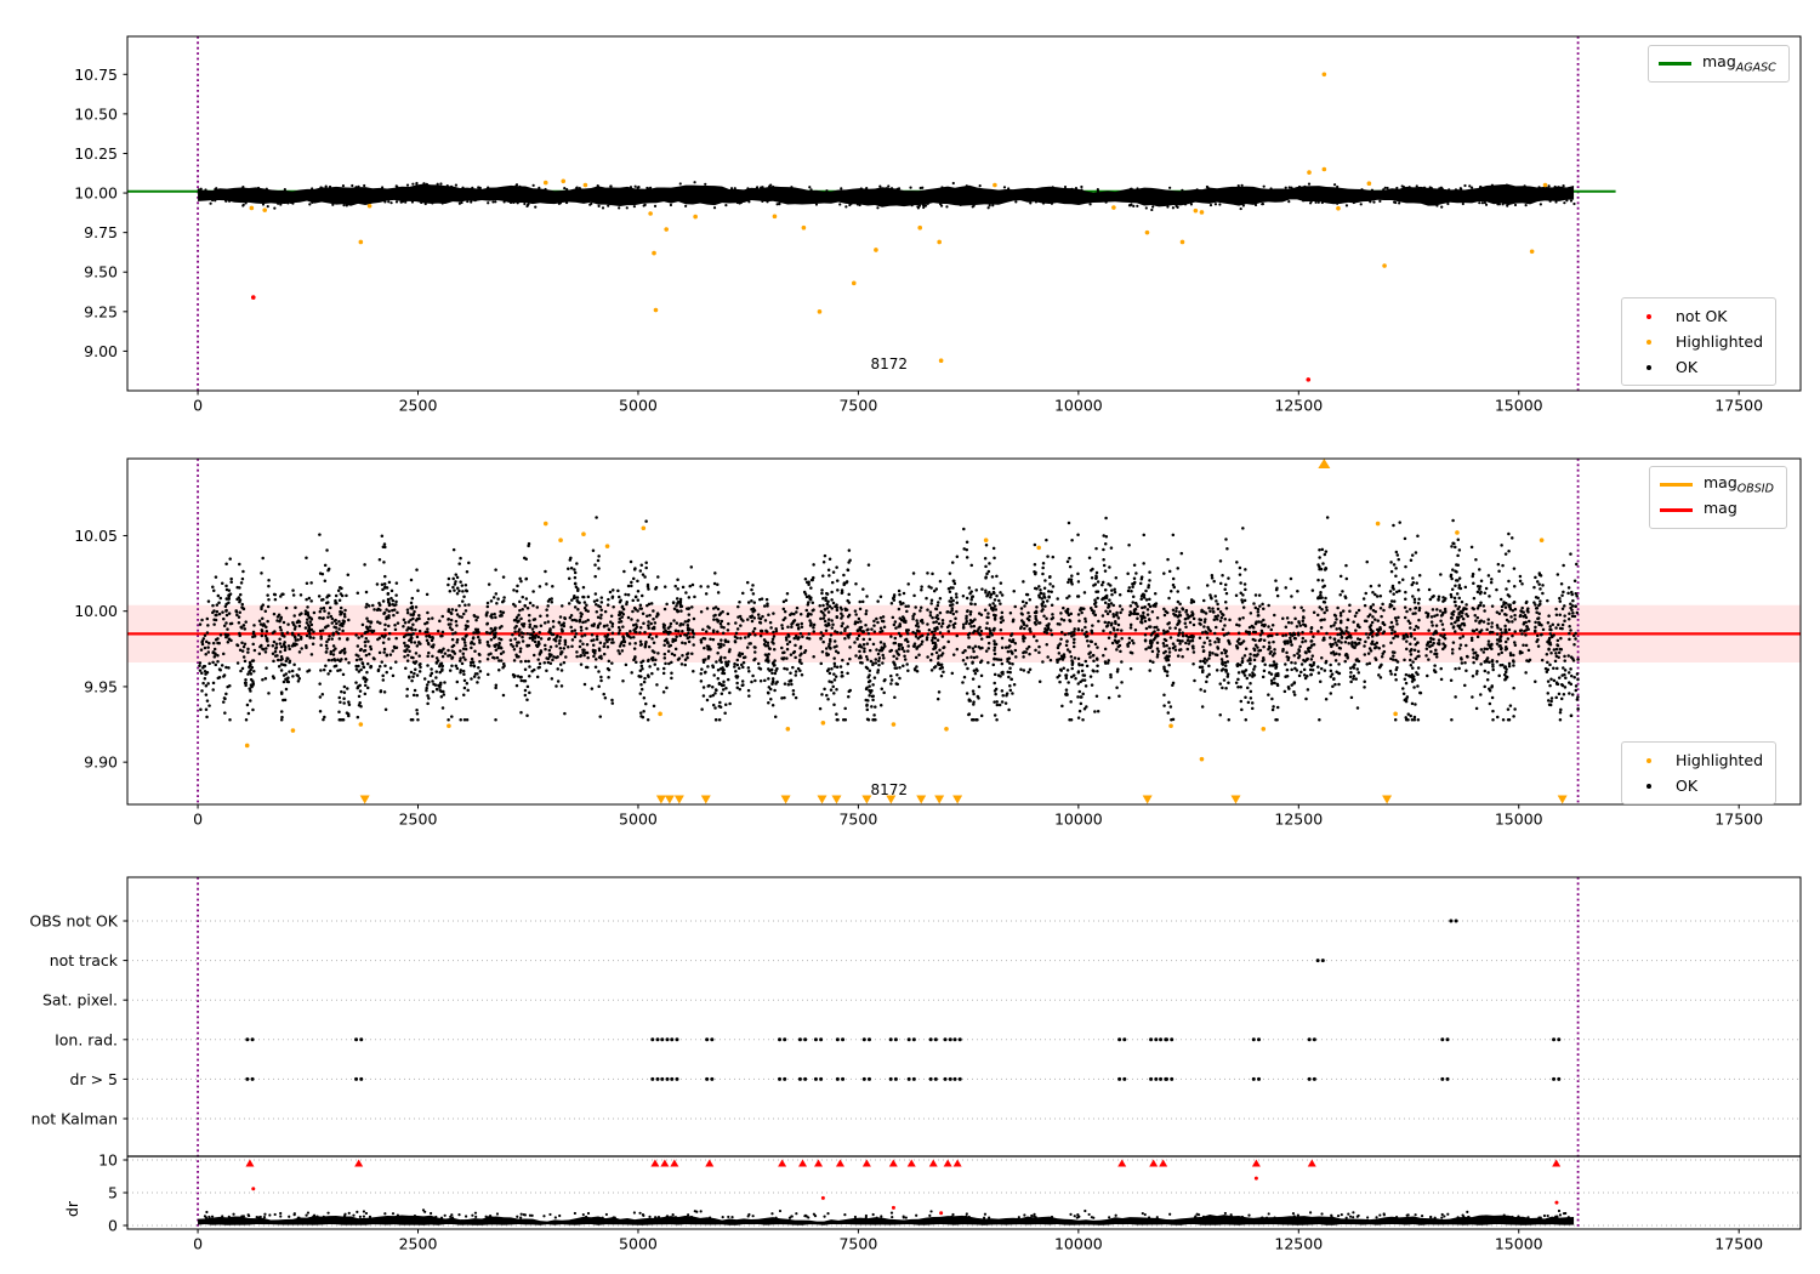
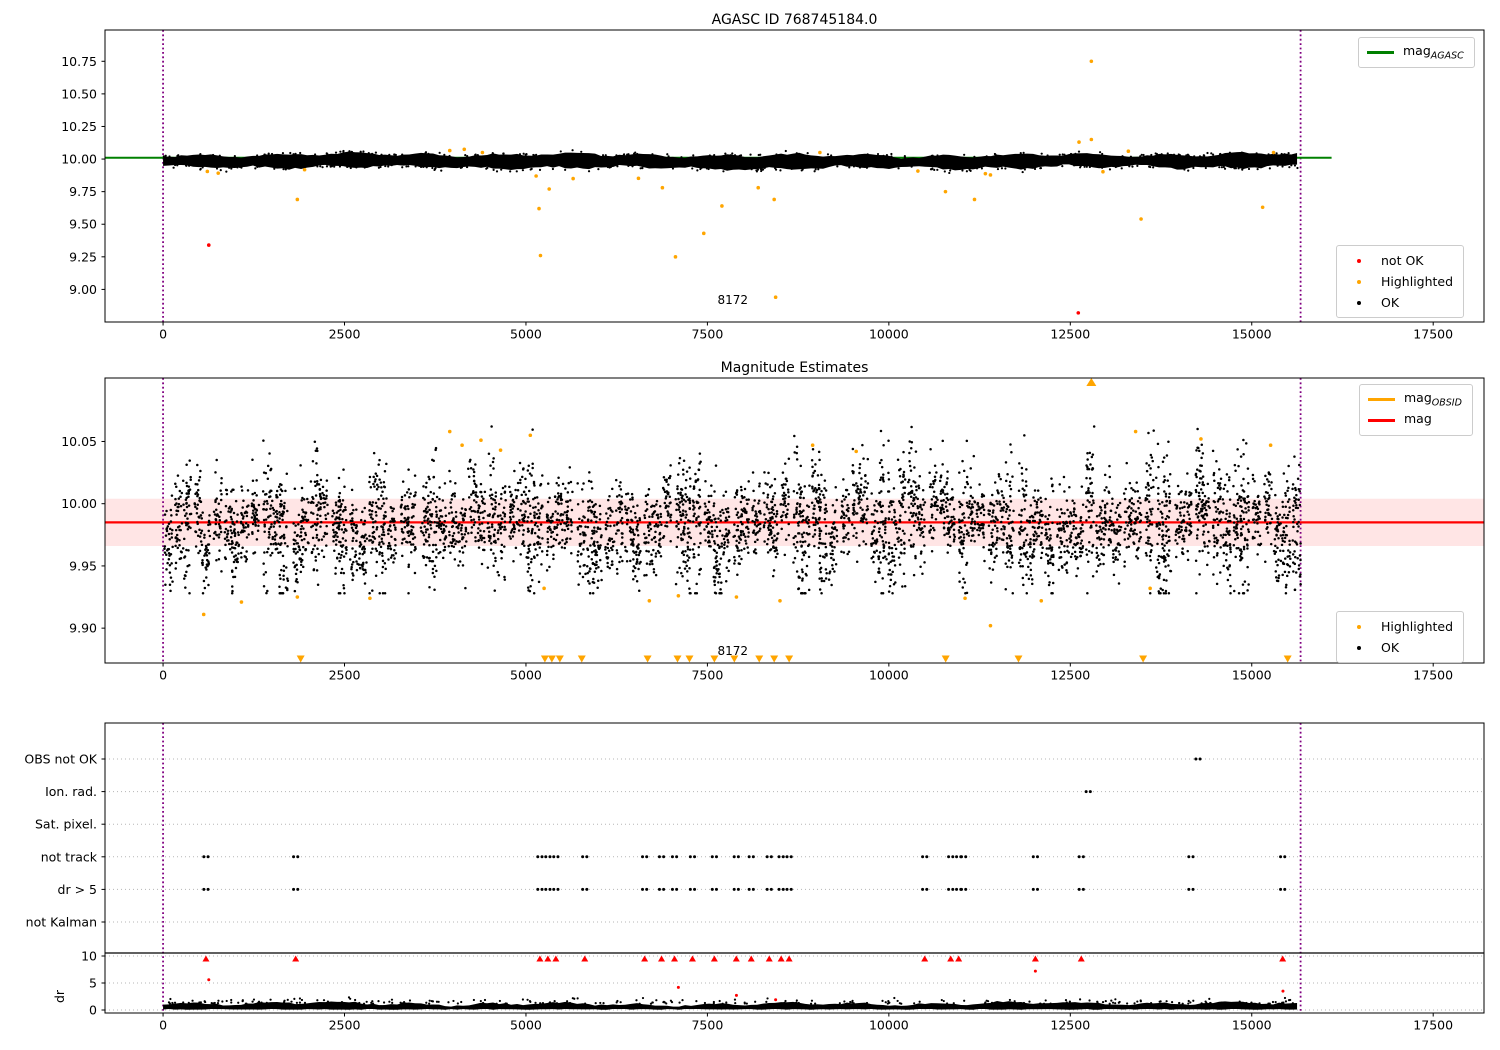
  0
  2500
  5000
  7500
  10000
  12500
  15000
  17500
  0
  2500
  5000
  7500
  10000
  12500
  15000
  17500
  0
  2500
  5000
  7500
  10000
  12500
  15000
  17500
  9.00
  9.25
  9.50
  9.75
  10.00
  10.25
  10.50
  10.75
  9.90
  9.95
  10.00
  10.05
  OBS not OK
- not track
+ Ion. rad.
  Sat. pixel.
- Ion. rad.
+ not track
  dr > 5
  not Kalman
  10
  5
  0
+ AGASC ID 768745184.0
+ Magnitude Estimates
  8172
  8172
  magAGASC
  not OK
  Highlighted
  OK
  magOBSID
  mag
  Highlighted
  OK
